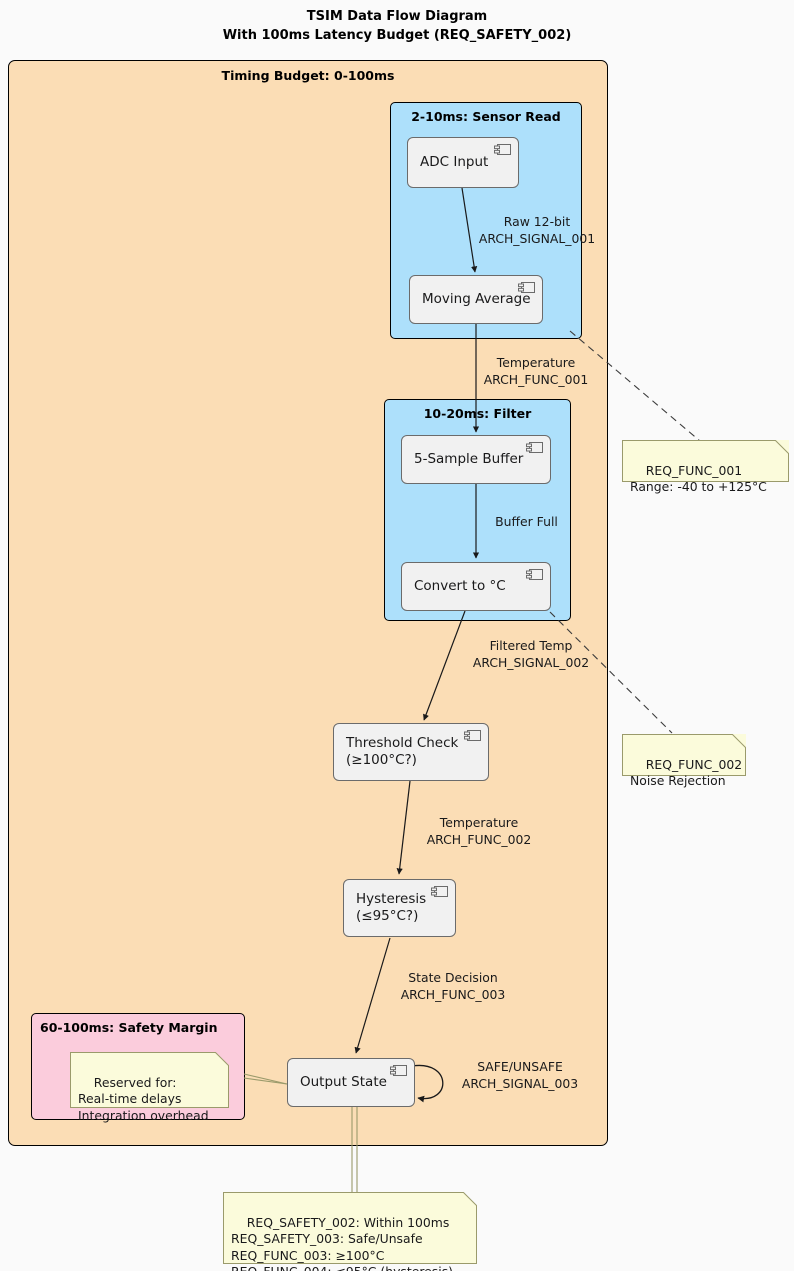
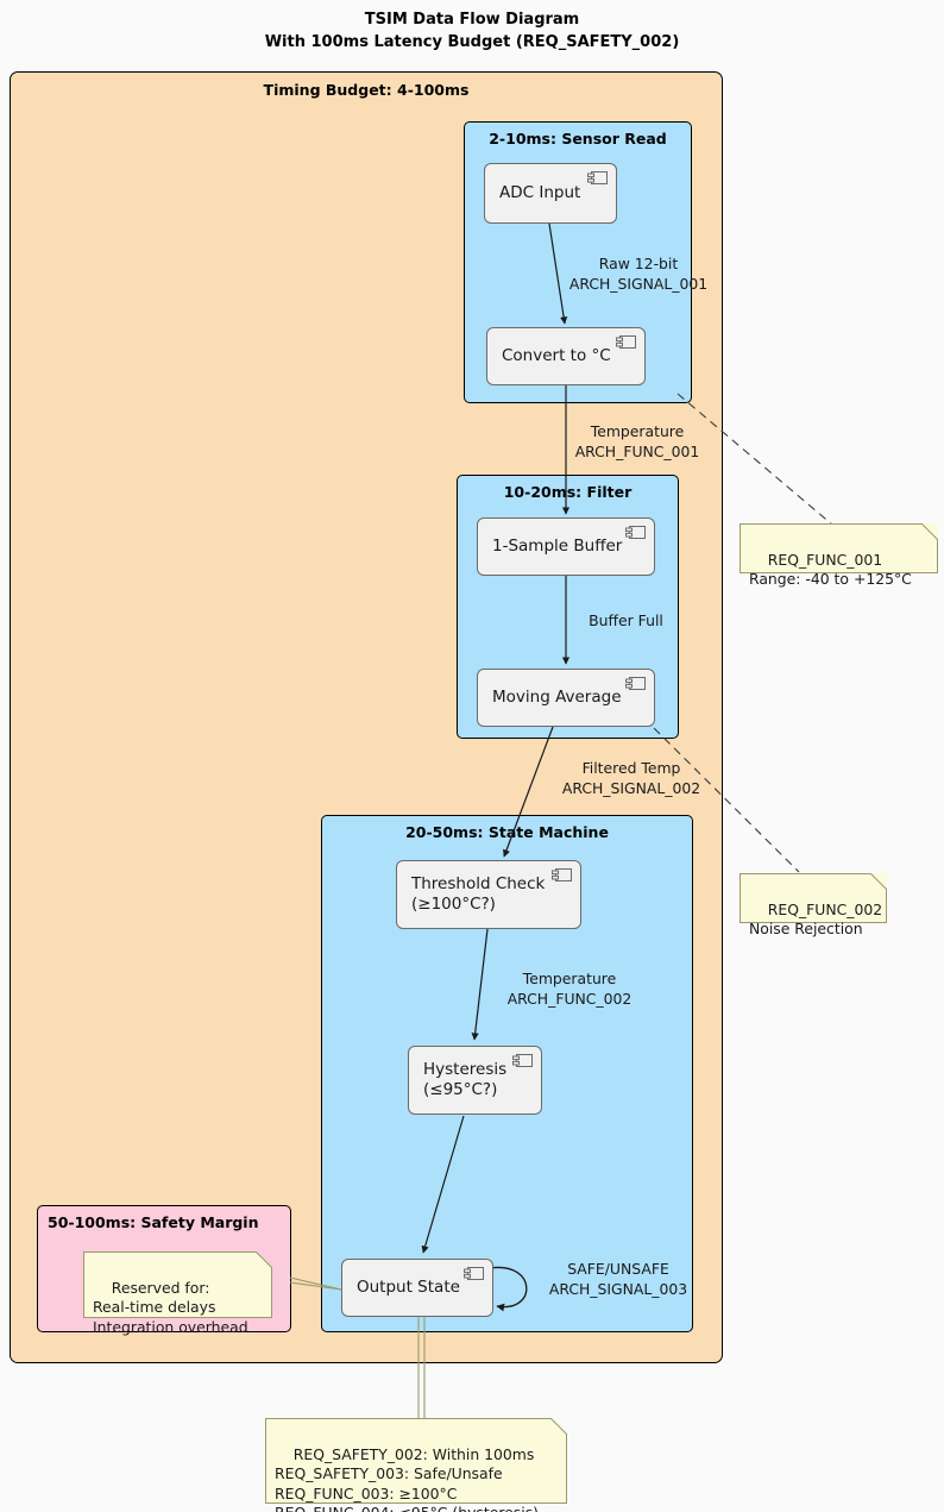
  TSIM Data Flow Diagram
  With 100ms Latency Budget (REQ_SAFETY_002)
- Timing Budget: 0-100ms
+ Timing Budget: 4-100ms
  2-10ms: Sensor Read
  10-20ms: Filter
+ 20-50ms: State Machine
- 60-100ms: Safety Margin
+ 50-100ms: Safety Margin
  ADC Input
- Moving Average
+ Convert to °C
- 5-Sample Buffer
+ 1-Sample Buffer
- Convert to °C
+ Moving Average
  Threshold Check
  (≥100°C?)
  Hysteresis
  (≤95°C?)
  Output State
  Raw 12-bit
  ARCH_SIGNAL_001
  Temperature
  ARCH_FUNC_001
  Buffer Full
  Filtered Temp
  ARCH_SIGNAL_002
  Temperature
  ARCH_FUNC_002
- State Decision
- ARCH_FUNC_003
  SAFE/UNSAFE
  ARCH_SIGNAL_003
  REQ_FUNC_001
  Range: -40 to +125°C
  REQ_FUNC_002
  Noise Rejection
  Reserved for:
  Real-time delays
  Integration overhead
  REQ_SAFETY_002: Within 100ms
  REQ_SAFETY_003: Safe/Unsafe
  REQ_FUNC_003: ≥100°C
